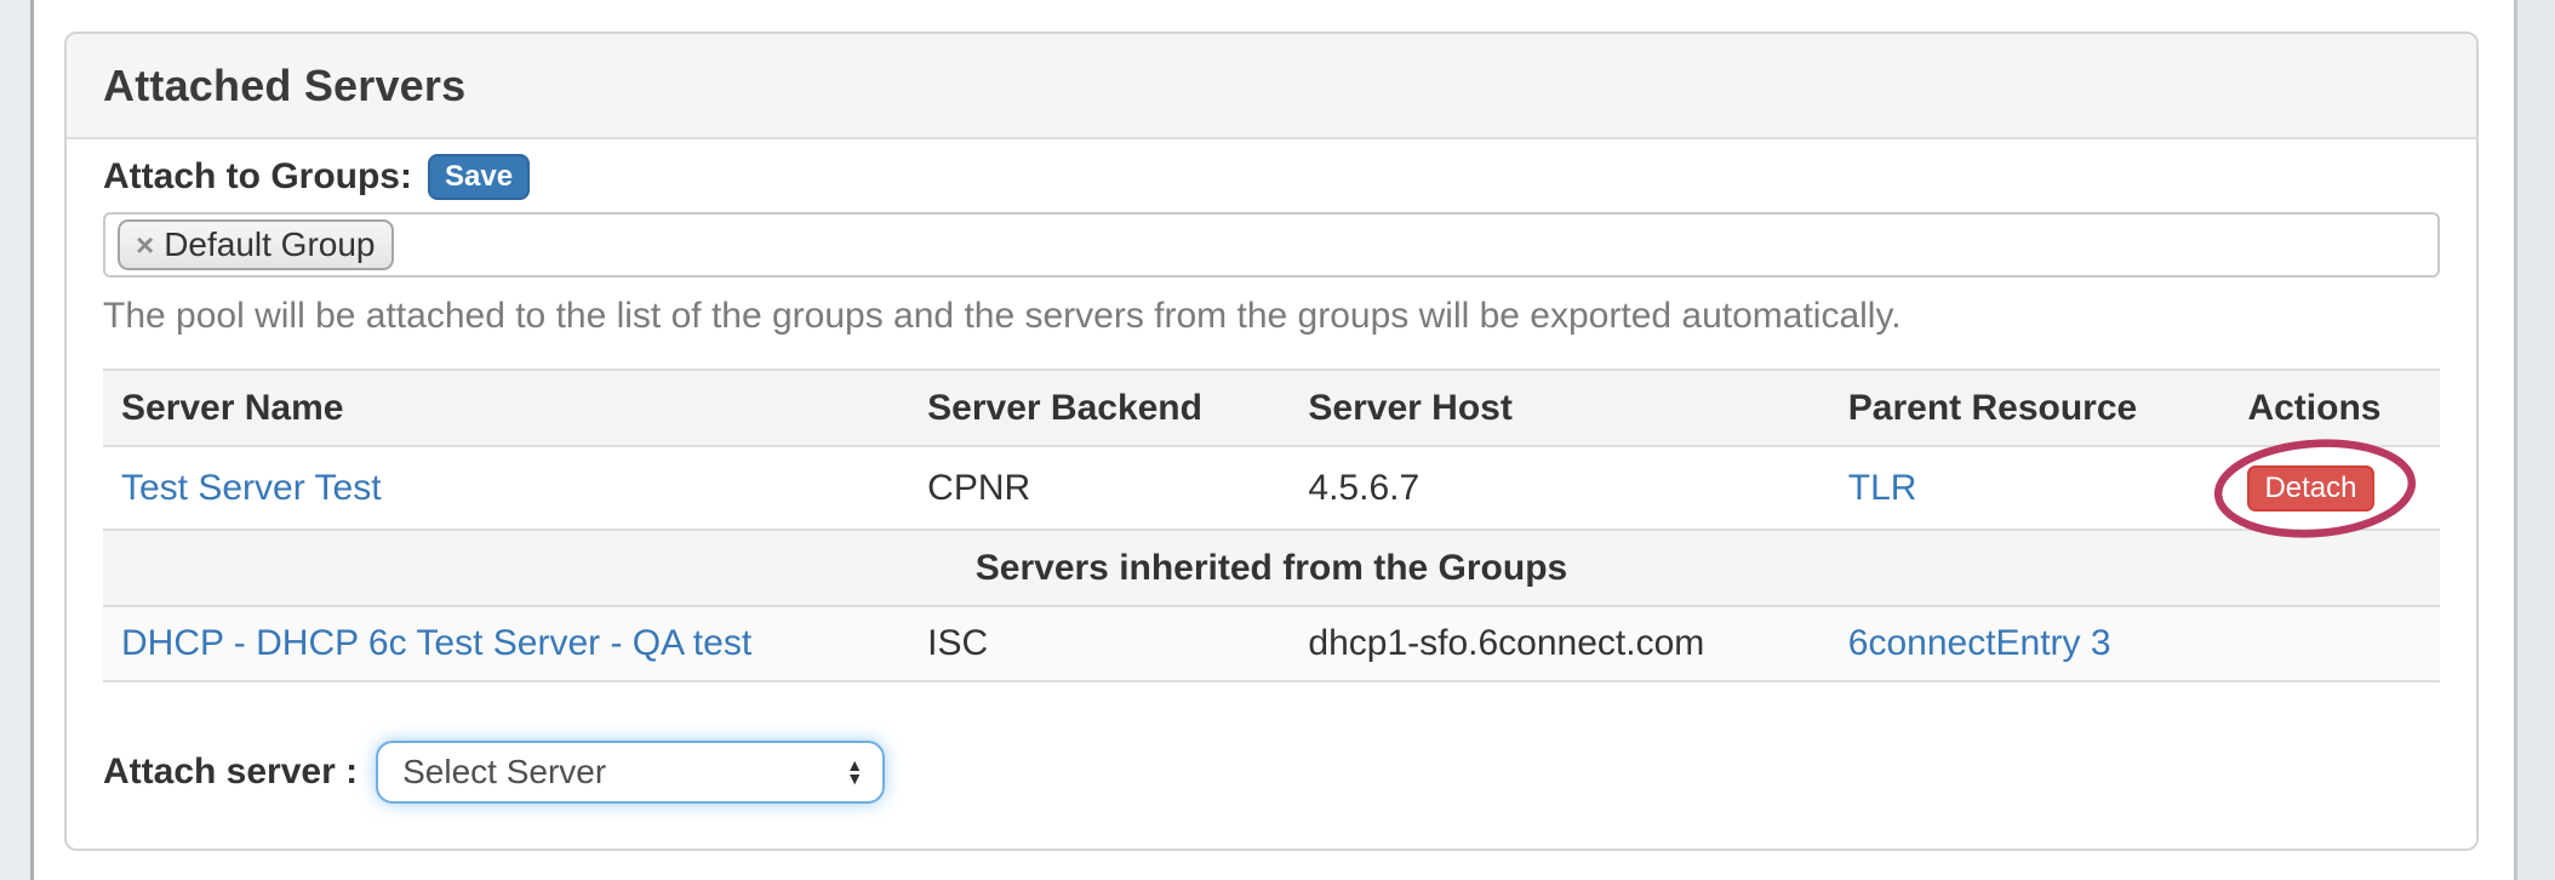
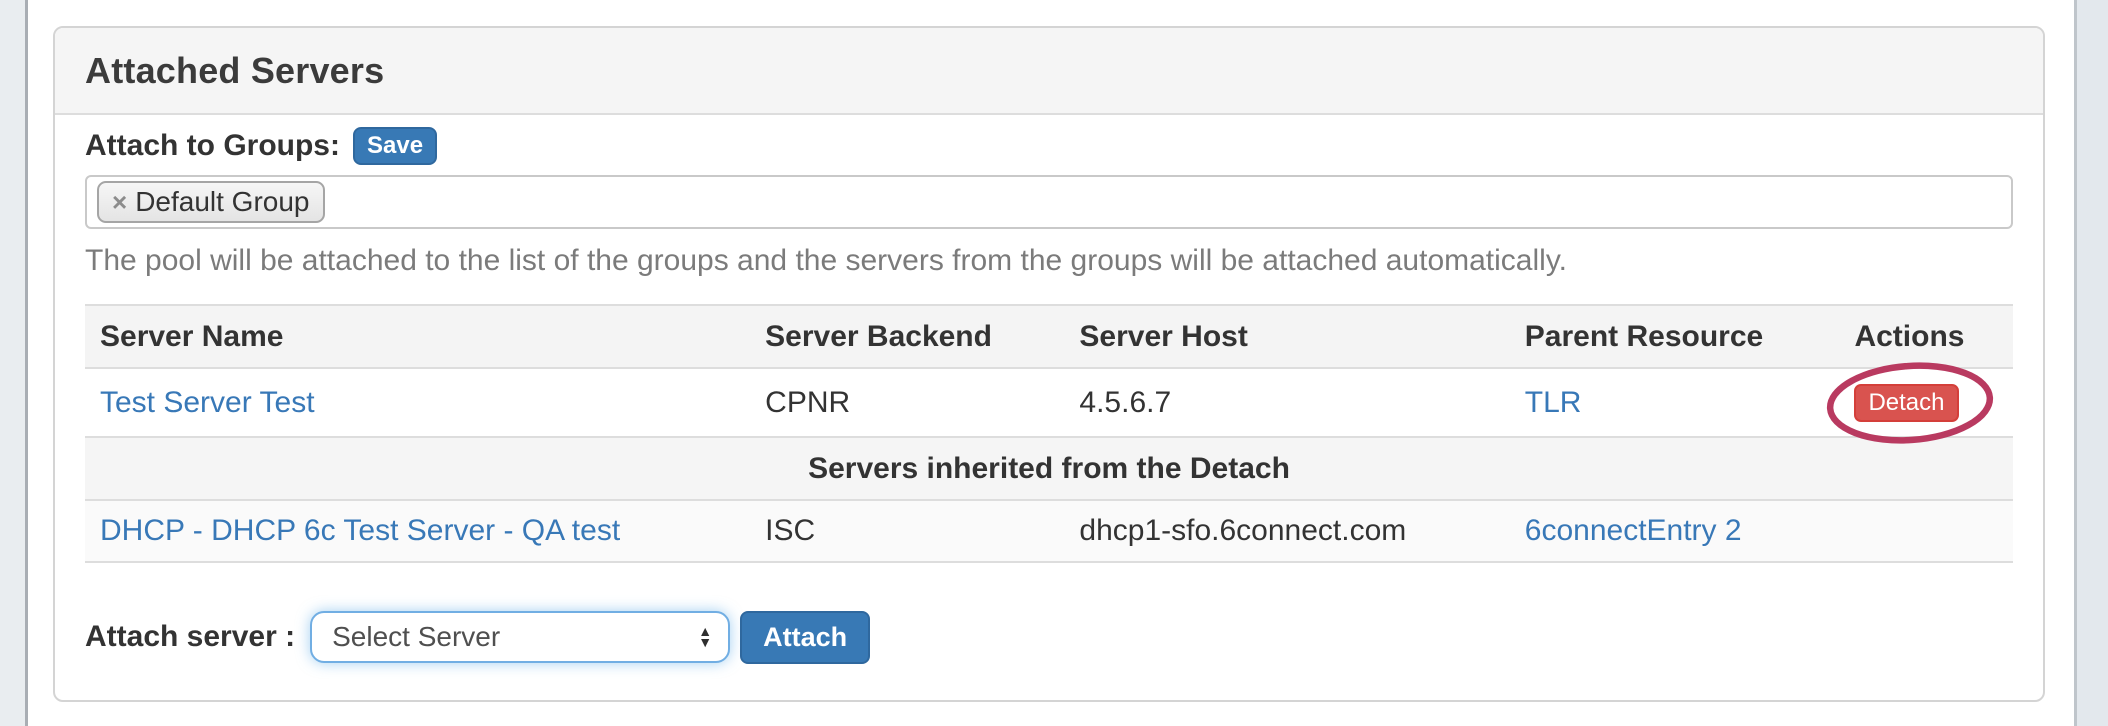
  Attached Servers
  Attach to Groups:
  Save
  ×
  Default Group
- The pool will be attached to the list of the groups and the servers from the groups will be exported automatically.
+ The pool will be attached to the list of the groups and the servers from the groups will be attached automatically.
  Server Name	Server Backend	Server Host	Parent Resource	Actions
  Test Server Test	CPNR	4.5.6.7	TLR	Detach
- Servers inherited from the Groups
+ Servers inherited from the Detach
- DHCP - DHCP 6c Test Server - QA test	ISC	dhcp1-sfo.6connect.com	6connectEntry 3
+ DHCP - DHCP 6c Test Server - QA test	ISC	dhcp1-sfo.6connect.com	6connectEntry 2
  Attach server :
  Select Server
  ▲
  ▼
+ Attach
